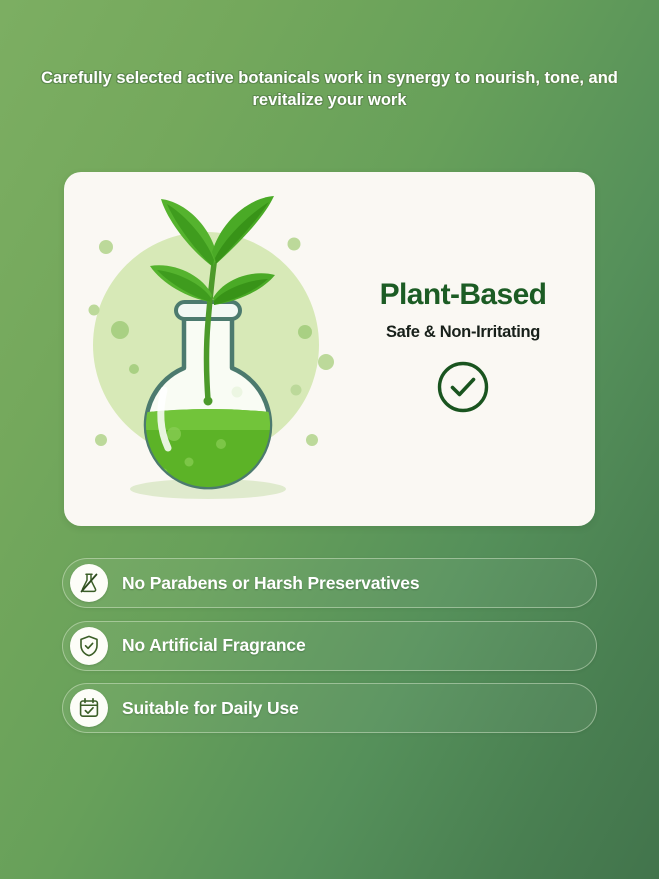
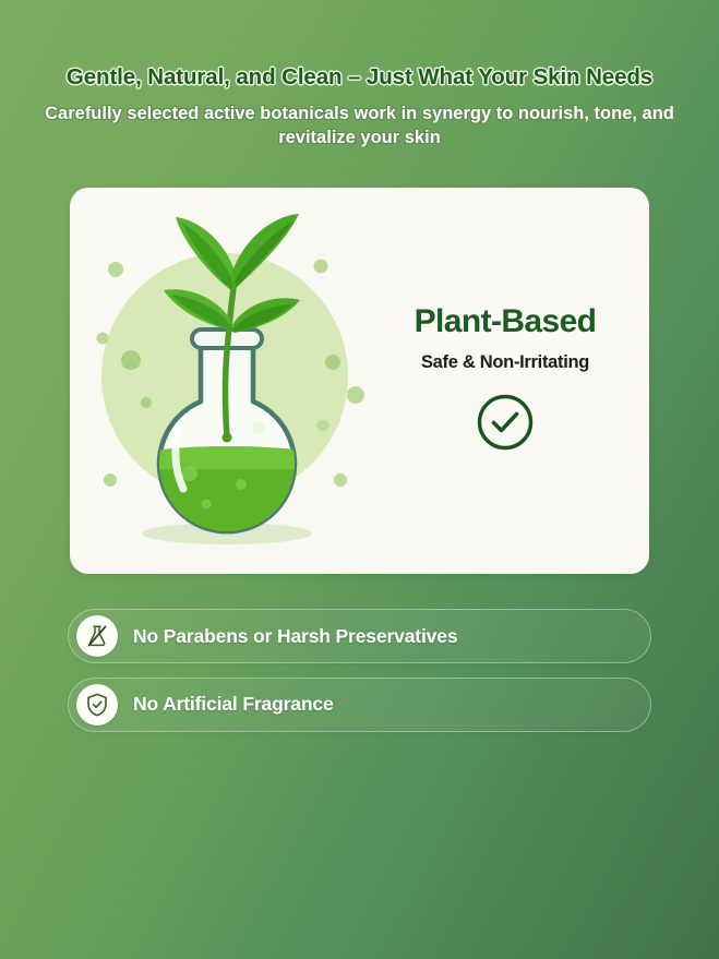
+ Gentle, Natural, and Clean – Just What Your Skin Needs
- Carefully selected active botanicals work in synergy to nourish, tone, and revitalize your work
+ Carefully selected active botanicals work in synergy to nourish, tone, and revitalize your skin
  Plant-Based
  Safe & Non-Irritating
  No Parabens or Harsh Preservatives
  No Artificial Fragrance
- Suitable for Daily Use
